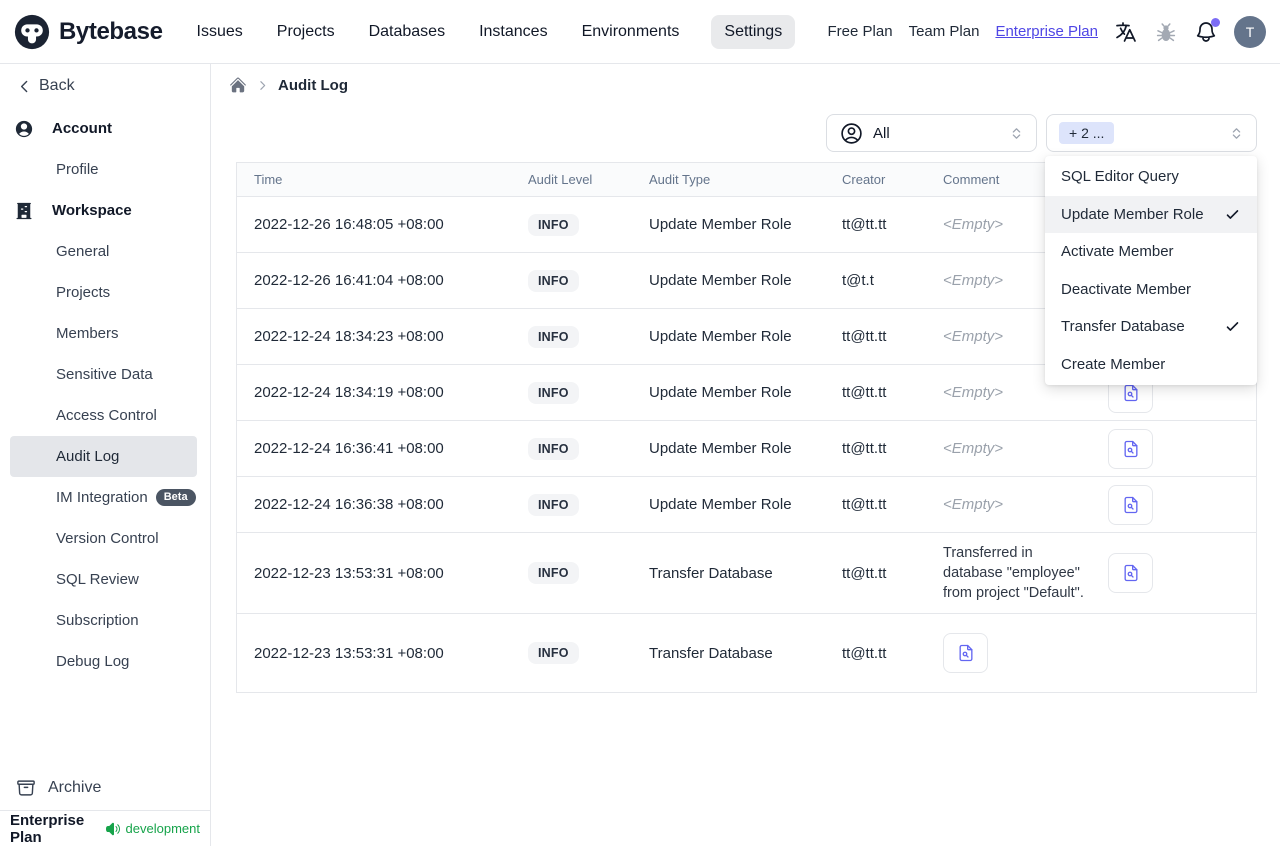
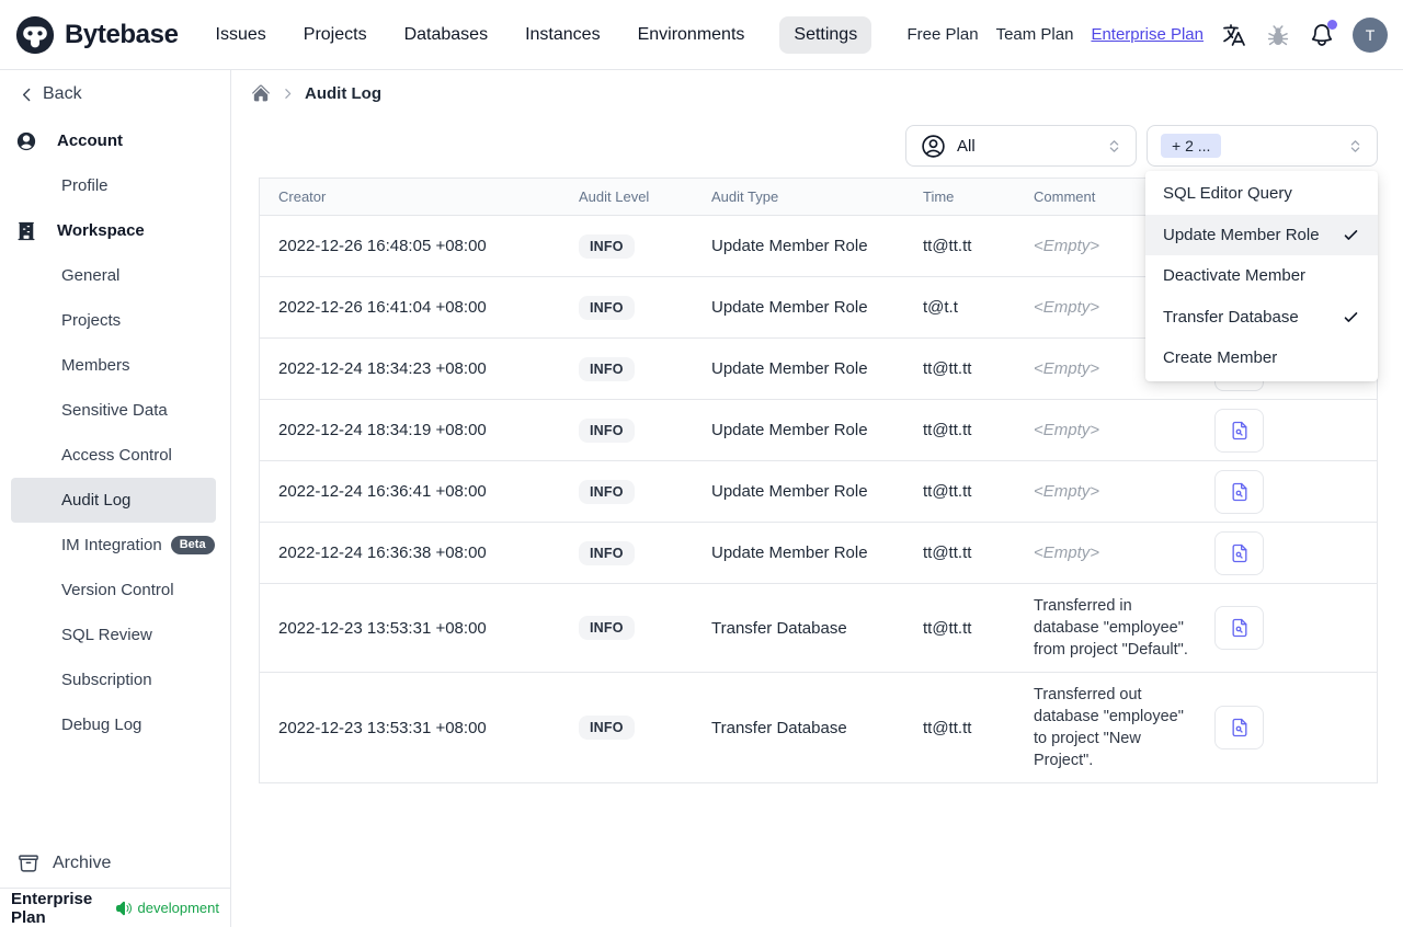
  Bytebase
  Issues
  Projects
  Databases
  Instances
  Environments
  Settings
  Free Plan
  Team Plan
  Enterprise Plan
  T
  Back
  Account
  Profile
  Workspace
  General
  Projects
  Members
  Sensitive Data
  Access Control
  Audit Log
  IM Integration
  Beta
  Version Control
  SQL Review
  Subscription
  Debug Log
  Archive
  Enterprise Plan
  development
  Audit Log
  All
  + 2 ...
- Time
+ Creator
  Audit Level
  Audit Type
- Creator
+ Time
  Comment
  2022-12-26 16:48:05 +08:00
  INFO
  Update Member Role
  tt@tt.tt
  <Empty>
  2022-12-26 16:41:04 +08:00
  INFO
  Update Member Role
  t@t.t
  <Empty>
  2022-12-24 18:34:23 +08:00
  INFO
  Update Member Role
  tt@tt.tt
  <Empty>
  2022-12-24 18:34:19 +08:00
  INFO
  Update Member Role
  tt@tt.tt
  <Empty>
  2022-12-24 16:36:41 +08:00
  INFO
  Update Member Role
  tt@tt.tt
  <Empty>
  2022-12-24 16:36:38 +08:00
  INFO
  Update Member Role
  tt@tt.tt
  <Empty>
  2022-12-23 13:53:31 +08:00
  INFO
  Transfer Database
  tt@tt.tt
  Transferred in database "employee" from project "Default".
  2022-12-23 13:53:31 +08:00
  INFO
  Transfer Database
  tt@tt.tt
+ Transferred out database "employee" to project "New Project".
  SQL Editor Query
  Update Member Role
- Activate Member
  Deactivate Member
  Transfer Database
  Create Member
